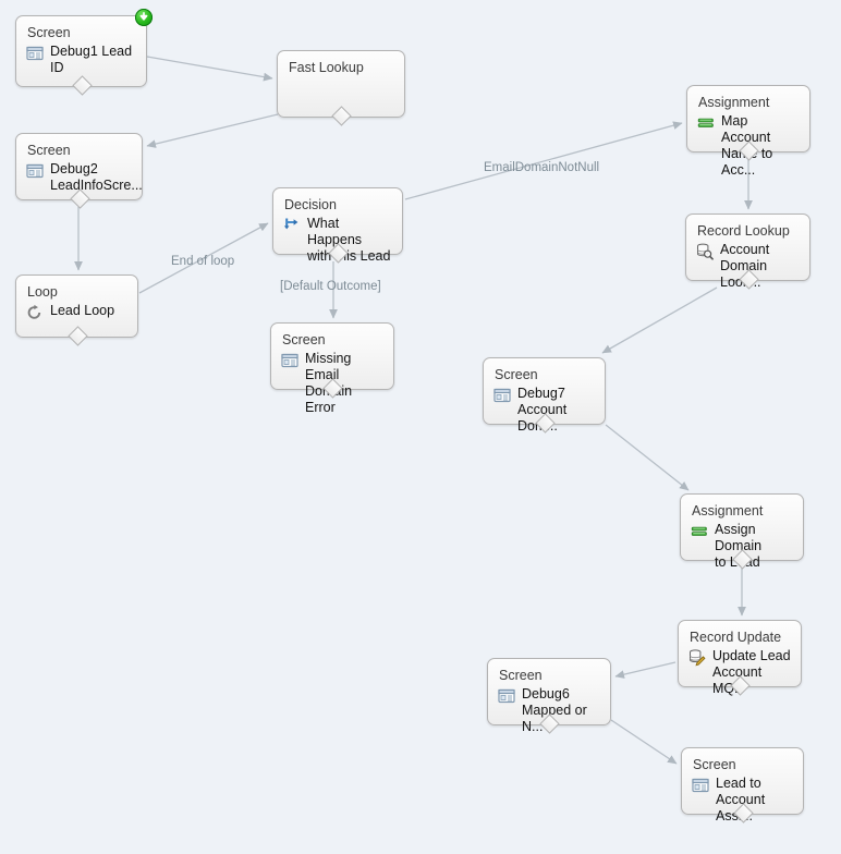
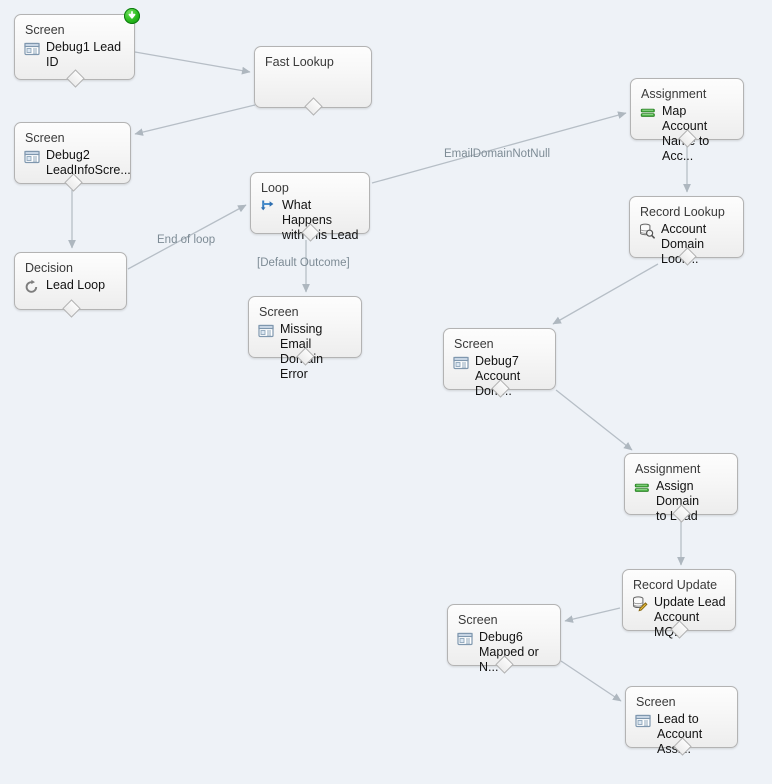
  Screen
  Debug1 Lead
  ID
  Fast Lookup
  Screen
  Debug2
  LeadInfoScre...
- Loop
+ Decision
  Lead Loop
- Decision
+ Loop
  What Happens
  withis Lead
  Screen
  Missing Email
  Doin Error
  Assignment
  Map Account
  Na to Acc...
  Record Lookup
  Account
  Domain Loo.
  Screen
  Debug7
  Account Do.
  Assignment
  Assign Domain
  Record Update
  Update Lead
  Account MQ
  Screen
  Debug6
  Mapped or N...
  Screen
  Lead to
  Account Ass.
  End of loop
  [Default Outcome]
  EmailDomainNotNull
